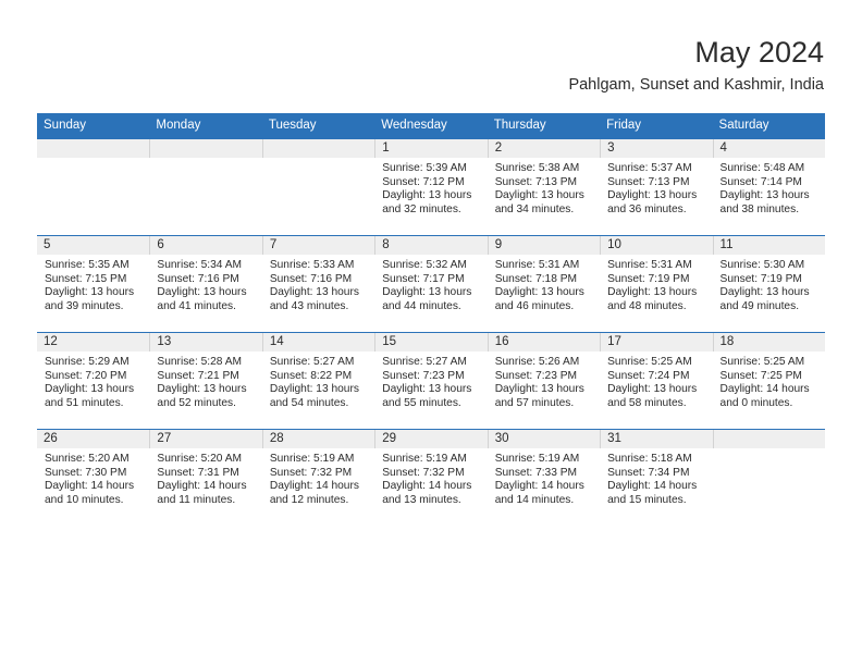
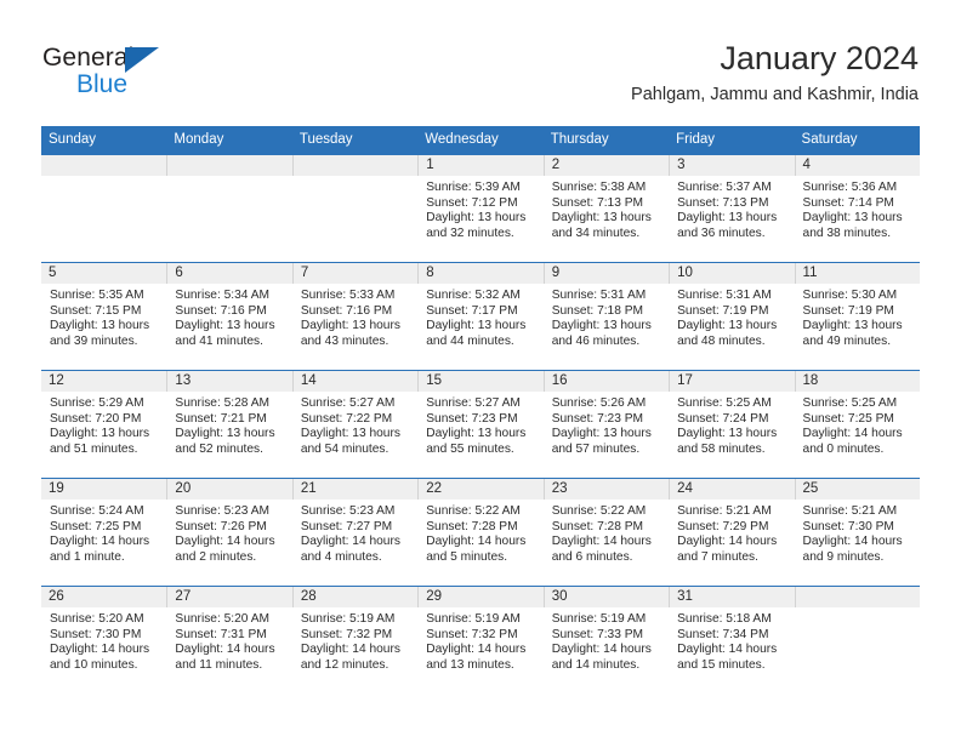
+ General
+ Blue
- May 2024
+ January 2024
- Pahlgam, Sunset and Kashmir, India
+ Pahlgam, Jammu and Kashmir, India
  Sunday	Monday	Tuesday	Wednesday	Thursday	Friday	Saturday
- 			1Sunrise: 5:39 AMSunset: 7:12 PMDaylight: 13 hoursand 32 minutes.	2Sunrise: 5:38 AMSunset: 7:13 PMDaylight: 13 hoursand 34 minutes.	3Sunrise: 5:37 AMSunset: 7:13 PMDaylight: 13 hoursand 36 minutes.	4Sunrise: 5:48 AMSunset: 7:14 PMDaylight: 13 hoursand 38 minutes.
+ 			1Sunrise: 5:39 AMSunset: 7:12 PMDaylight: 13 hoursand 32 minutes.	2Sunrise: 5:38 AMSunset: 7:13 PMDaylight: 13 hoursand 34 minutes.	3Sunrise: 5:37 AMSunset: 7:13 PMDaylight: 13 hoursand 36 minutes.	4Sunrise: 5:36 AMSunset: 7:14 PMDaylight: 13 hoursand 38 minutes.
  5Sunrise: 5:35 AMSunset: 7:15 PMDaylight: 13 hoursand 39 minutes.	6Sunrise: 5:34 AMSunset: 7:16 PMDaylight: 13 hoursand 41 minutes.	7Sunrise: 5:33 AMSunset: 7:16 PMDaylight: 13 hoursand 43 minutes.	8Sunrise: 5:32 AMSunset: 7:17 PMDaylight: 13 hoursand 44 minutes.	9Sunrise: 5:31 AMSunset: 7:18 PMDaylight: 13 hoursand 46 minutes.	10Sunrise: 5:31 AMSunset: 7:19 PMDaylight: 13 hoursand 48 minutes.	11Sunrise: 5:30 AMSunset: 7:19 PMDaylight: 13 hoursand 49 minutes.
- 12Sunrise: 5:29 AMSunset: 7:20 PMDaylight: 13 hoursand 51 minutes.	13Sunrise: 5:28 AMSunset: 7:21 PMDaylight: 13 hoursand 52 minutes.	14Sunrise: 5:27 AMSunset: 8:22 PMDaylight: 13 hoursand 54 minutes.	15Sunrise: 5:27 AMSunset: 7:23 PMDaylight: 13 hoursand 55 minutes.	16Sunrise: 5:26 AMSunset: 7:23 PMDaylight: 13 hoursand 57 minutes.	17Sunrise: 5:25 AMSunset: 7:24 PMDaylight: 13 hoursand 58 minutes.	18Sunrise: 5:25 AMSunset: 7:25 PMDaylight: 14 hoursand 0 minutes.
+ 12Sunrise: 5:29 AMSunset: 7:20 PMDaylight: 13 hoursand 51 minutes.	13Sunrise: 5:28 AMSunset: 7:21 PMDaylight: 13 hoursand 52 minutes.	14Sunrise: 5:27 AMSunset: 7:22 PMDaylight: 13 hoursand 54 minutes.	15Sunrise: 5:27 AMSunset: 7:23 PMDaylight: 13 hoursand 55 minutes.	16Sunrise: 5:26 AMSunset: 7:23 PMDaylight: 13 hoursand 57 minutes.	17Sunrise: 5:25 AMSunset: 7:24 PMDaylight: 13 hoursand 58 minutes.	18Sunrise: 5:25 AMSunset: 7:25 PMDaylight: 14 hoursand 0 minutes.
+ 19Sunrise: 5:24 AMSunset: 7:25 PMDaylight: 14 hoursand 1 minute.	20Sunrise: 5:23 AMSunset: 7:26 PMDaylight: 14 hoursand 2 minutes.	21Sunrise: 5:23 AMSunset: 7:27 PMDaylight: 14 hoursand 4 minutes.	22Sunrise: 5:22 AMSunset: 7:28 PMDaylight: 14 hoursand 5 minutes.	23Sunrise: 5:22 AMSunset: 7:28 PMDaylight: 14 hoursand 6 minutes.	24Sunrise: 5:21 AMSunset: 7:29 PMDaylight: 14 hoursand 7 minutes.	25Sunrise: 5:21 AMSunset: 7:30 PMDaylight: 14 hoursand 9 minutes.
  26Sunrise: 5:20 AMSunset: 7:30 PMDaylight: 14 hoursand 10 minutes.	27Sunrise: 5:20 AMSunset: 7:31 PMDaylight: 14 hoursand 11 minutes.	28Sunrise: 5:19 AMSunset: 7:32 PMDaylight: 14 hoursand 12 minutes.	29Sunrise: 5:19 AMSunset: 7:32 PMDaylight: 14 hoursand 13 minutes.	30Sunrise: 5:19 AMSunset: 7:33 PMDaylight: 14 hoursand 14 minutes.	31Sunrise: 5:18 AMSunset: 7:34 PMDaylight: 14 hoursand 15 minutes.
